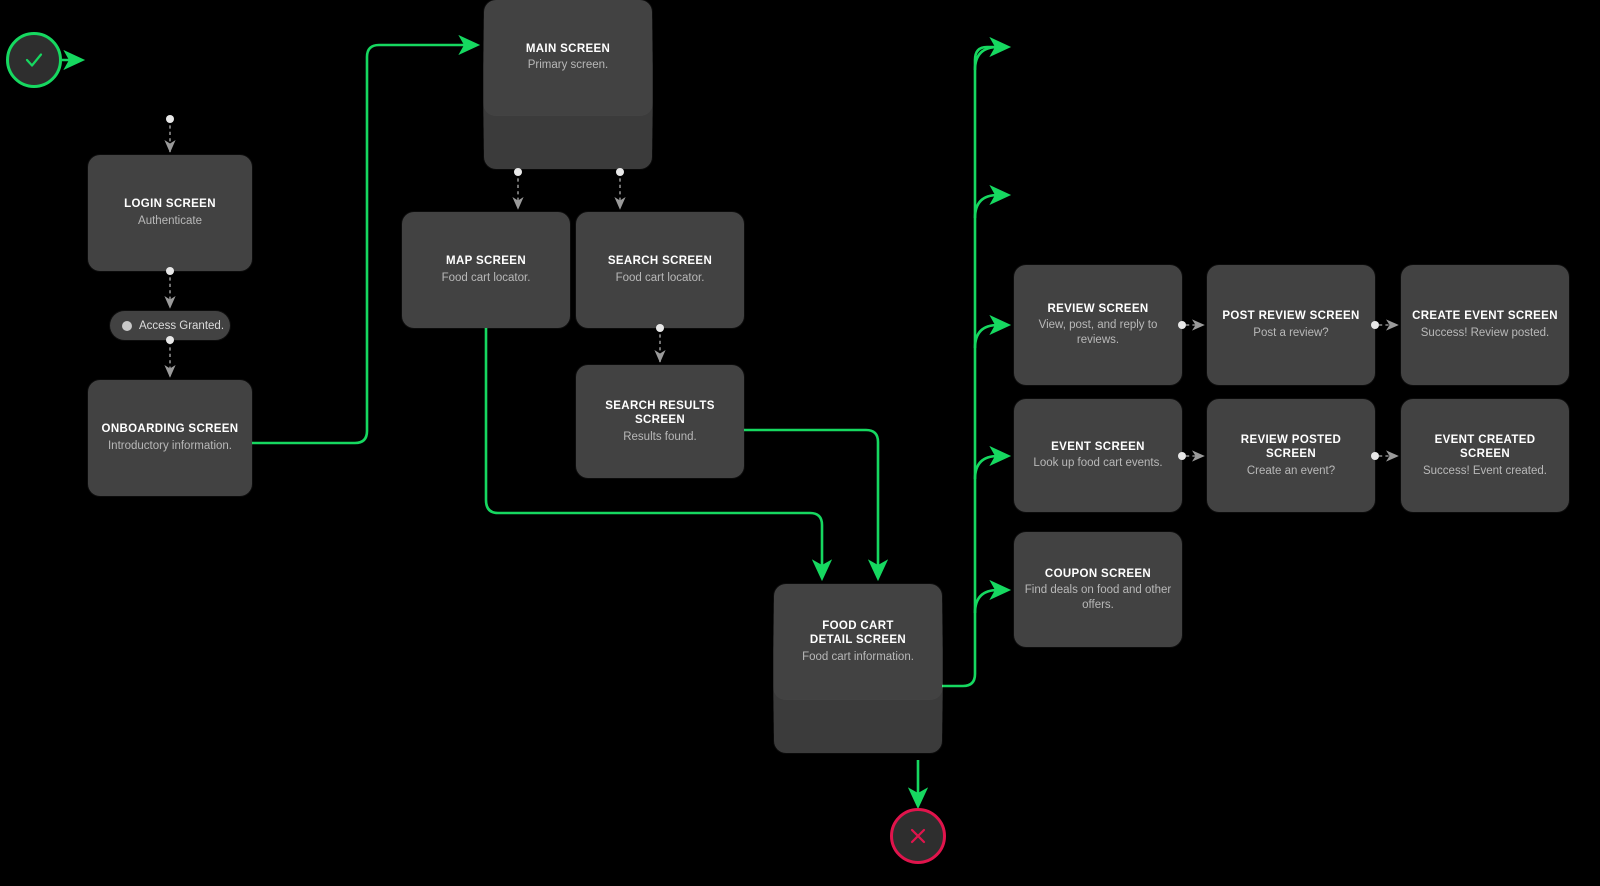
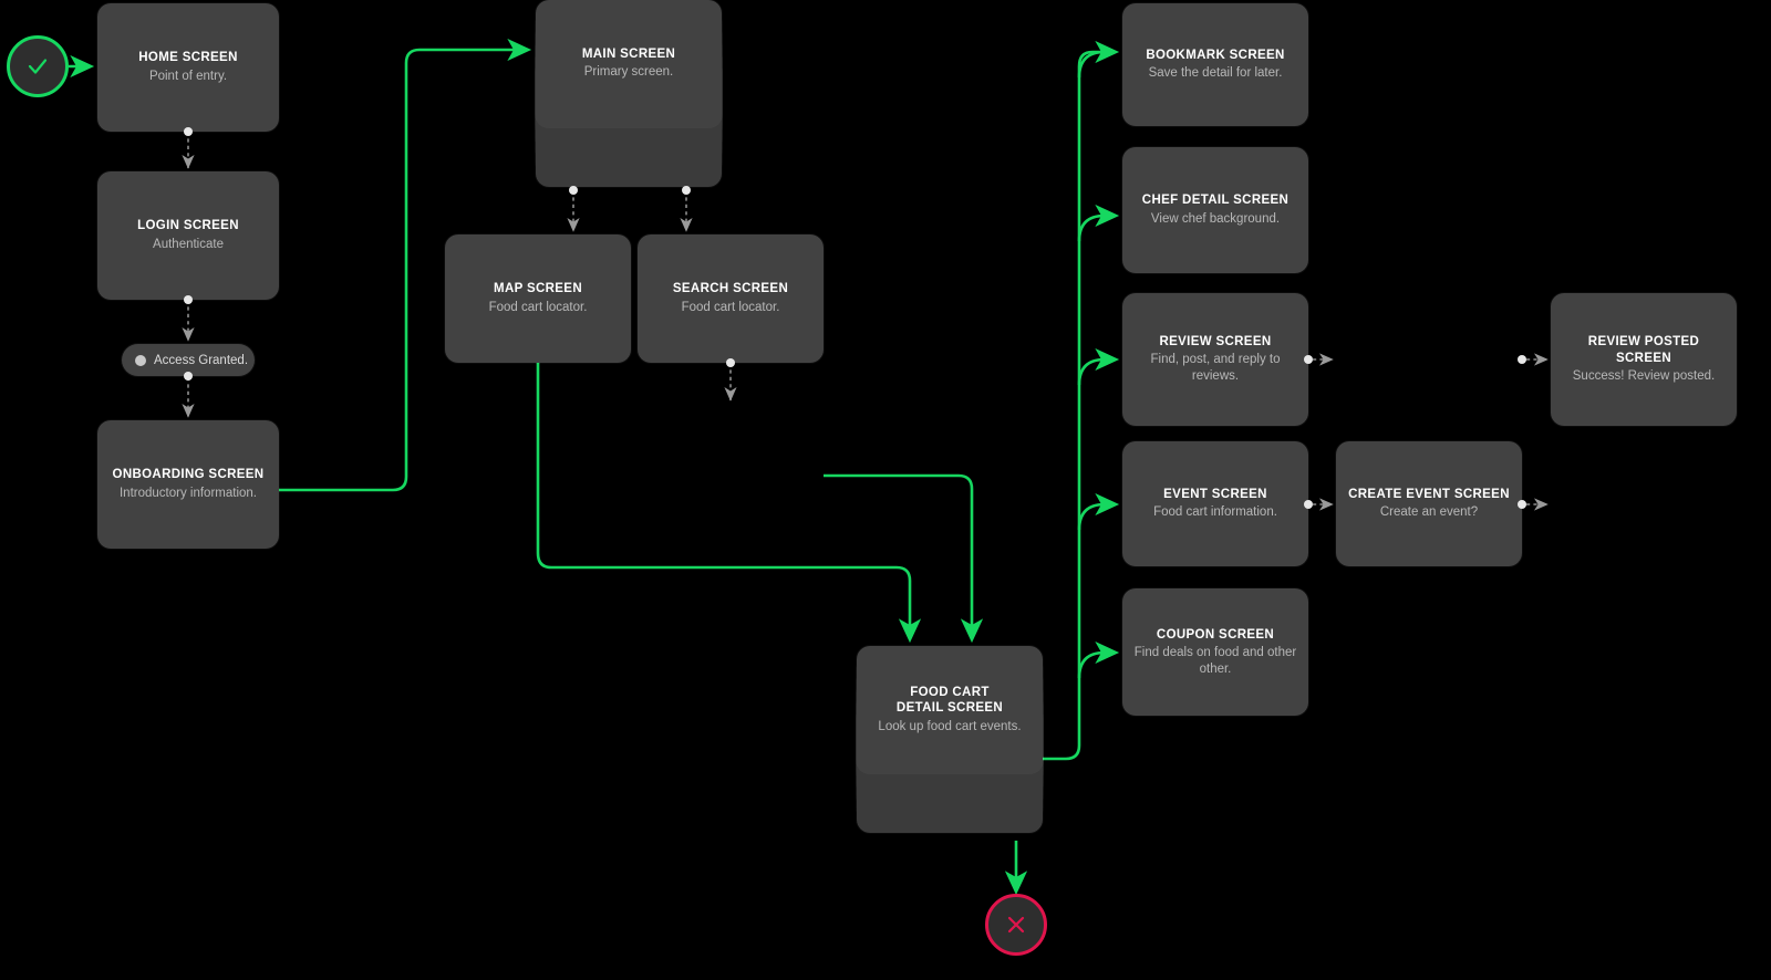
+ HOME SCREEN
+ Point of entry.
  LOGIN SCREEN
  Authenticate
  ONBOARDING SCREEN
  Introductory information.
  MAIN SCREEN
  Primary screen.
  MAP SCREEN
  Food cart locator.
  SEARCH SCREEN
  Food cart locator.
- SEARCH RESULTS SCREEN
- Results found.
  FOOD CART
  DETAIL SCREEN
- Food cart information.
+ Look up food cart events.
+ BOOKMARK SCREEN
+ Save the detail for later.
+ CHEF DETAIL SCREEN
+ View chef background.
  REVIEW SCREEN
- View, post, and reply to reviews.
+ Find, post, and reply to reviews.
- POST REVIEW SCREEN
- Post a review?
- CREATE EVENT SCREEN
+ REVIEW POSTED SCREEN
  Success! Review posted.
  EVENT SCREEN
- Look up food cart events.
+ Food cart information.
- REVIEW POSTED SCREEN
+ CREATE EVENT SCREEN
  Create an event?
- EVENT CREATED SCREEN
- Success! Event created.
  COUPON SCREEN
- Find deals on food and other offers.
+ Find deals on food and other other.
  Access Granted.
